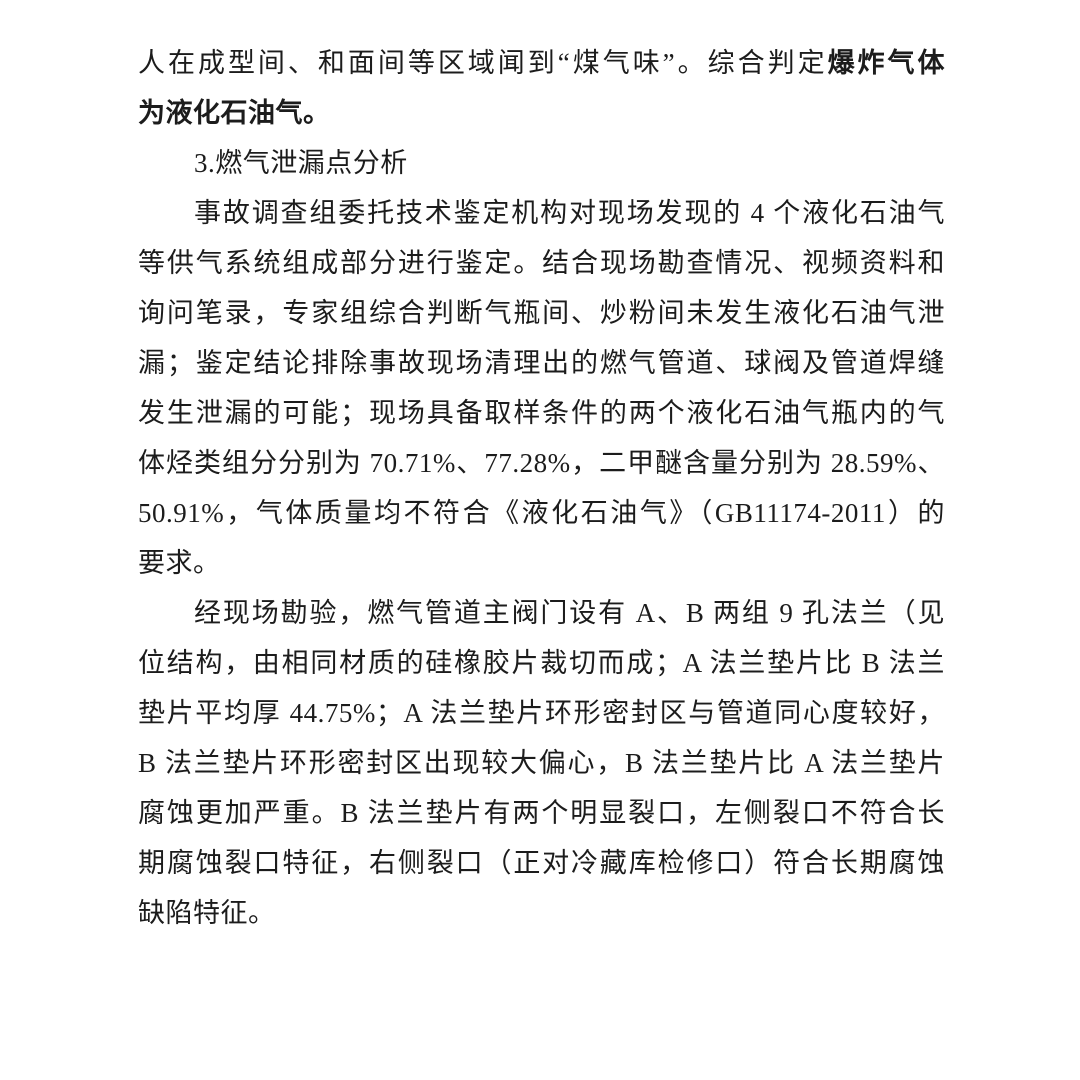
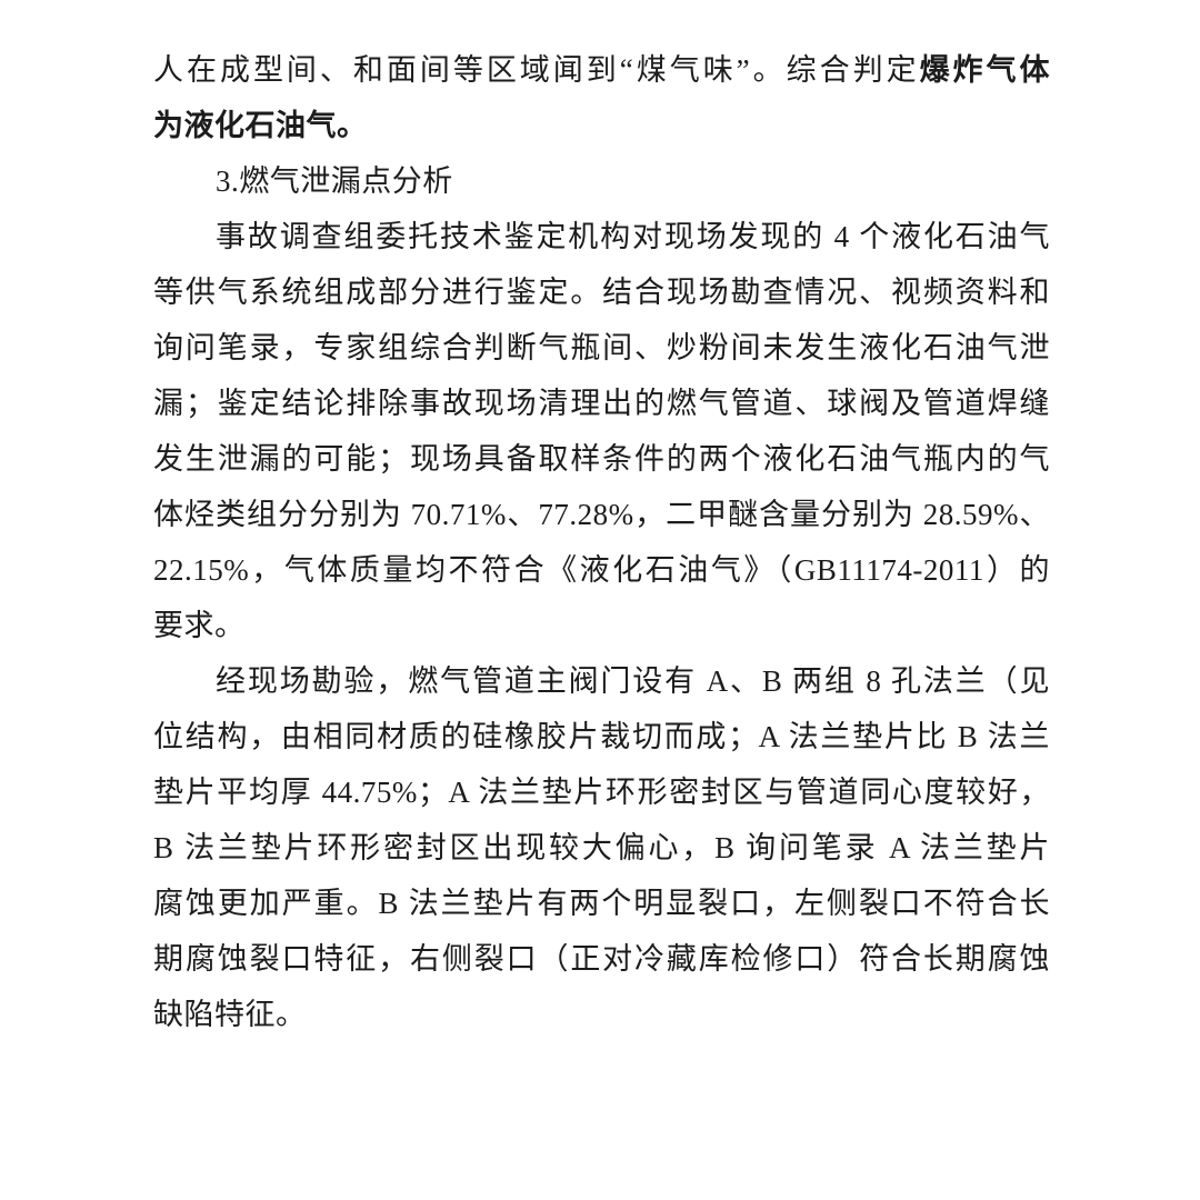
  人在成型间、和面间等区域闻到“煤气味”。综合判定爆炸气体
  为液化石油气。
  3.燃气泄漏点分析
  事故调查组委托技术鉴定机构对现场发现的 4 个液化石油气
  等供气系统组成部分进行鉴定。结合现场勘查情况、视频资料和
  询问笔录，专家组综合判断气瓶间、炒粉间未发生液化石油气泄
  漏；鉴定结论排除事故现场清理出的燃气管道、球阀及管道焊缝
  发生泄漏的可能；现场具备取样条件的两个液化石油气瓶内的气
  体烃类组分分别为 70.71%、77.28%，二甲醚含量分别为 28.59%、
- 50.91%，气体质量均不符合《液化石油气》（GB11174-2011）的
+ 22.15%，气体质量均不符合《液化石油气》（GB11174-2011）的
  要求。
- 经现场勘验，燃气管道主阀门设有 A、B 两组 9 孔法兰（见
+ 经现场勘验，燃气管道主阀门设有 A、B 两组 8 孔法兰（见
  位结构，由相同材质的硅橡胶片裁切而成；A 法兰垫片比 B 法兰
  垫片平均厚 44.75%；A 法兰垫片环形密封区与管道同心度较好，
- B 法兰垫片环形密封区出现较大偏心，B 法兰垫片比 A 法兰垫片
+ B 法兰垫片环形密封区出现较大偏心，B 询问笔录 A 法兰垫片
  腐蚀更加严重。B 法兰垫片有两个明显裂口，左侧裂口不符合长
  期腐蚀裂口特征，右侧裂口（正对冷藏库检修口）符合长期腐蚀
  缺陷特征。
